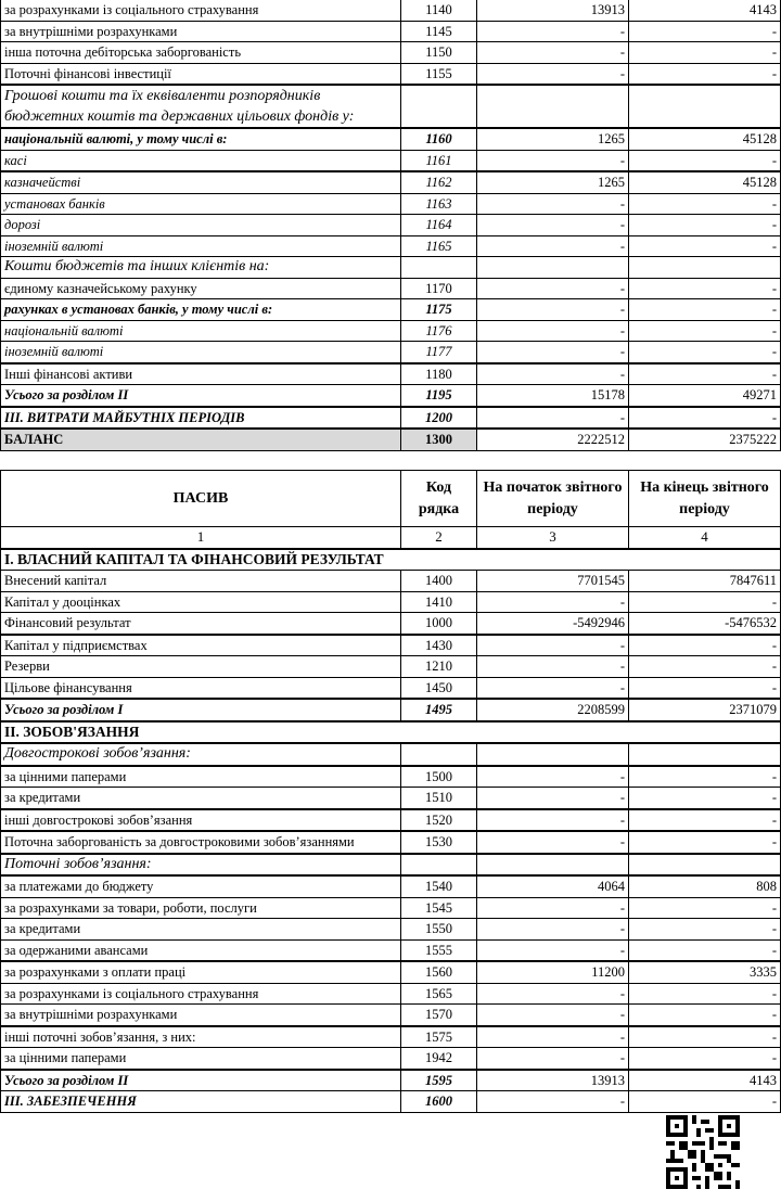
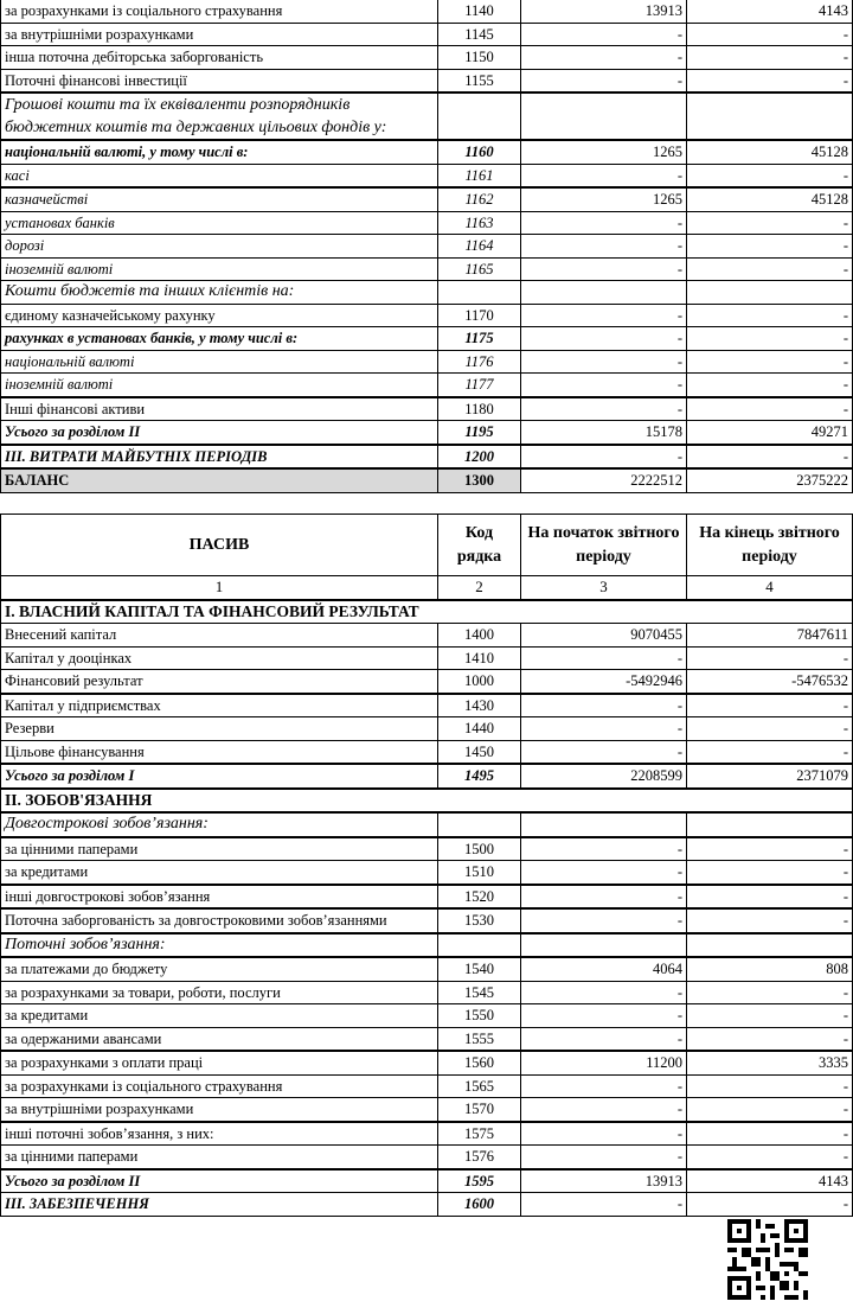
  за розрахунками із соціального страхування	1140	13913	4143
  за внутрішніми розрахунками	1145	-	-
  інша поточна дебіторська заборгованість	1150	-	-
  Поточні фінансові інвестиції	1155	-	-
  Грошові кошти та їх еквіваленти розпорядників бюджетних коштів та державних цільових фондів у:
  національній валюті, у тому числі в:	1160	1265	45128
  касі	1161	-	-
  казначействі	1162	1265	45128
  установах банків	1163	-	-
  дорозі	1164	-	-
  іноземній валюті	1165	-	-
  Кошти бюджетів та інших клієнтів на:
  єдиному казначейському рахунку	1170	-	-
  рахунках в установах банків, у тому числі в:	1175	-	-
  національній валюті	1176	-	-
  іноземній валюті	1177	-	-
  Інші фінансові активи	1180	-	-
  Усього за розділом II	1195	15178	49271
  III. ВИТРАТИ МАЙБУТНІХ ПЕРІОДІВ	1200	-	-
  БАЛАНС	1300	2222512	2375222
  ПАСИВ	Код рядка	На початок звітного періоду	На кінець звітного періоду
  1	2	3	4
  I. ВЛАСНИЙ КАПІТАЛ ТА ФІНАНСОВИЙ РЕЗУЛЬТАТ
- Внесений капітал	1400	7701545	7847611
+ Внесений капітал	1400	9070455	7847611
  Капітал у дооцінках	1410	-	-
  Фінансовий результат	1000	-5492946	-5476532
  Капітал у підприємствах	1430	-	-
- Резерви	1210	-	-
+ Резерви	1440	-	-
  Цільове фінансування	1450	-	-
  Усього за розділом I	1495	2208599	2371079
  II. ЗОБОВ'ЯЗАННЯ
  Довгострокові зобов’язання:
  за цінними паперами	1500	-	-
  за кредитами	1510	-	-
  інші довгострокові зобов’язання	1520	-	-
  Поточна заборгованість за довгостроковими зобов’язаннями	1530	-	-
  Поточні зобов’язання:
  за платежами до бюджету	1540	4064	808
  за розрахунками за товари, роботи, послуги	1545	-	-
  за кредитами	1550	-	-
  за одержаними авансами	1555	-	-
  за розрахунками з оплати праці	1560	11200	3335
  за розрахунками із соціального страхування	1565	-	-
  за внутрішніми розрахунками	1570	-	-
  інші поточні зобов’язання, з них:	1575	-	-
- за цінними паперами	1942	-	-
+ за цінними паперами	1576	-	-
  Усього за розділом II	1595	13913	4143
  III. ЗАБЕЗПЕЧЕННЯ	1600	-	-
